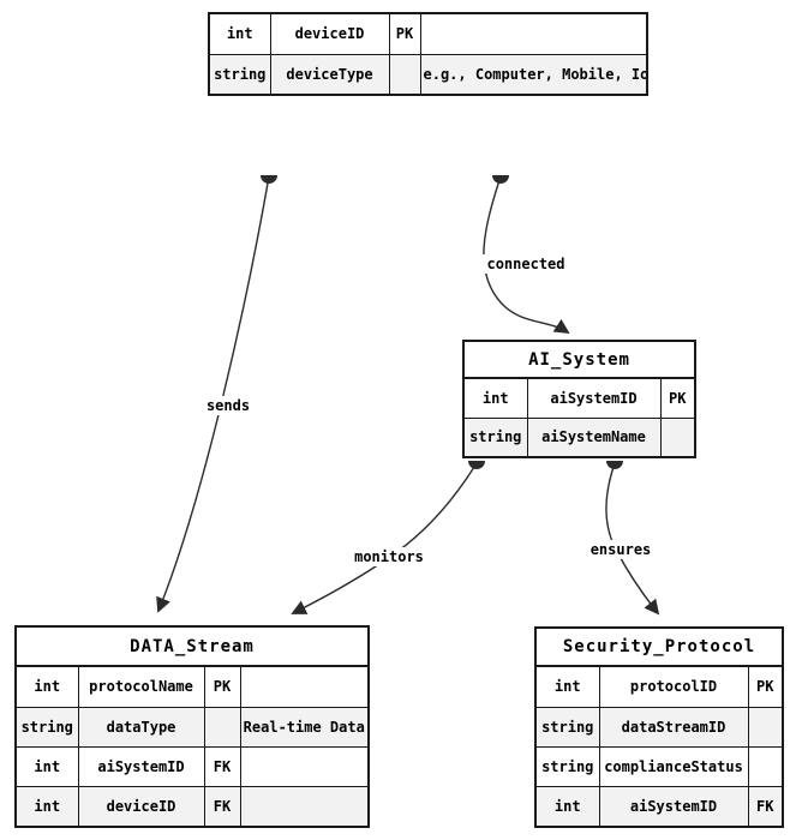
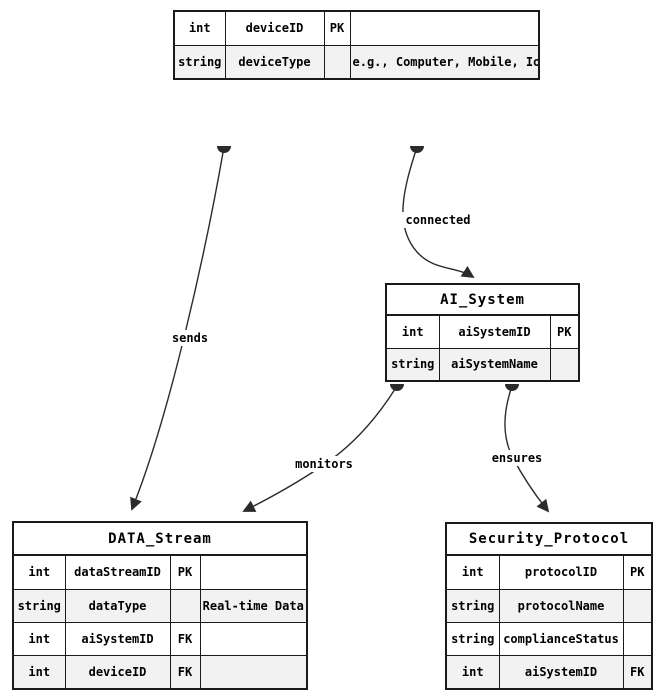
  int	deviceID	PK
  string	deviceType		e.g., Computer, Mobile, Io
  AI_System
  int	aiSystemID	PK
  string	aiSystemName
  DATA_Stream
- int	protocolName	PK
+ int	dataStreamID	PK
  string	dataType		Real-time Data
  int	aiSystemID	FK
  int	deviceID	FK
  Security_Protocol
  int	protocolID	PK
- string	dataStreamID
+ string	protocolName
  string	complianceStatus
  int	aiSystemID	FK
  connected
  sends
  monitors
  ensures
